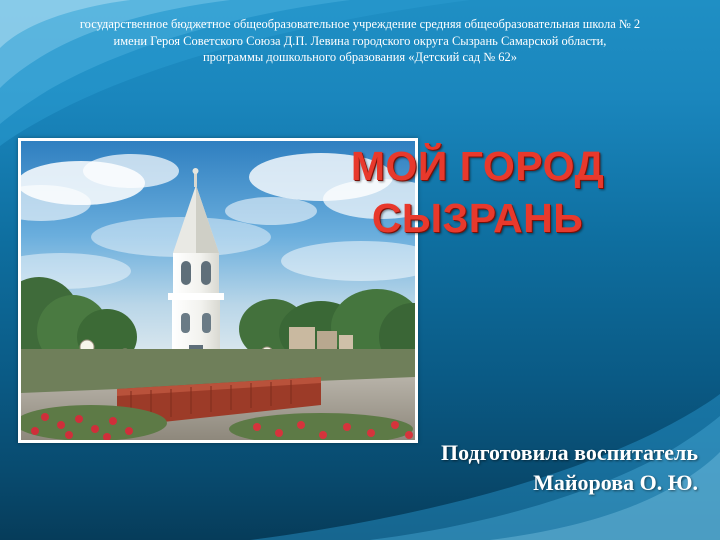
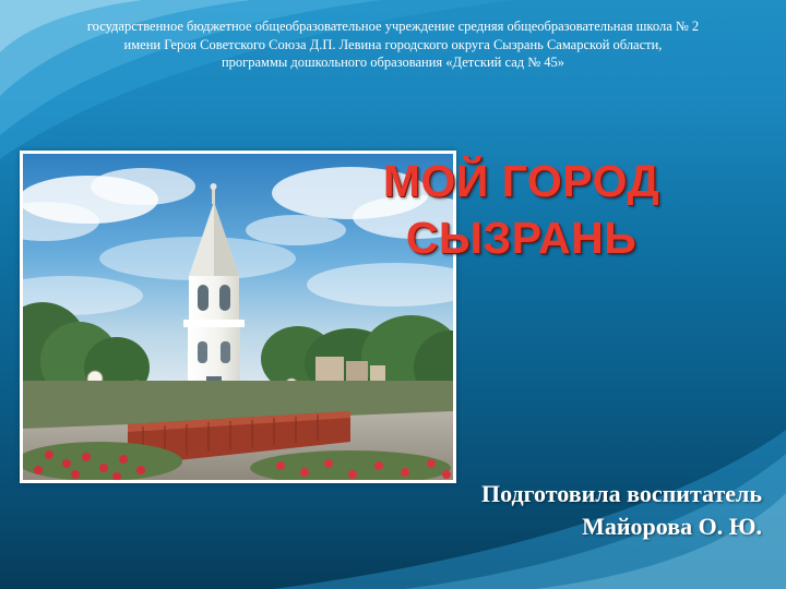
  государственное бюджетное общеобразовательное учреждение средняя общеобразовательная школа № 2
  имени Героя Советского Союза Д.П. Левина городского округа Сызрань Самарской области,
- программы дошкольного образования «Детский сад № 62»
+ программы дошкольного образования «Детский сад № 45»
  МОЙ ГОРОД
  СЫЗРАНЬ
  Подготовила воспитатель
  Майорова О. Ю.
